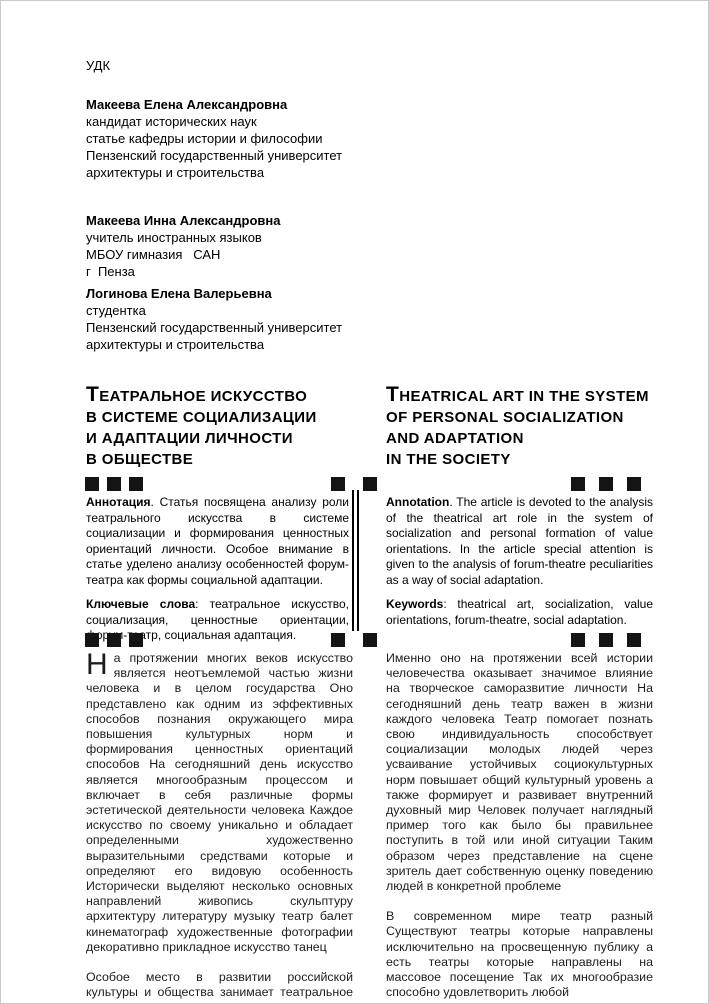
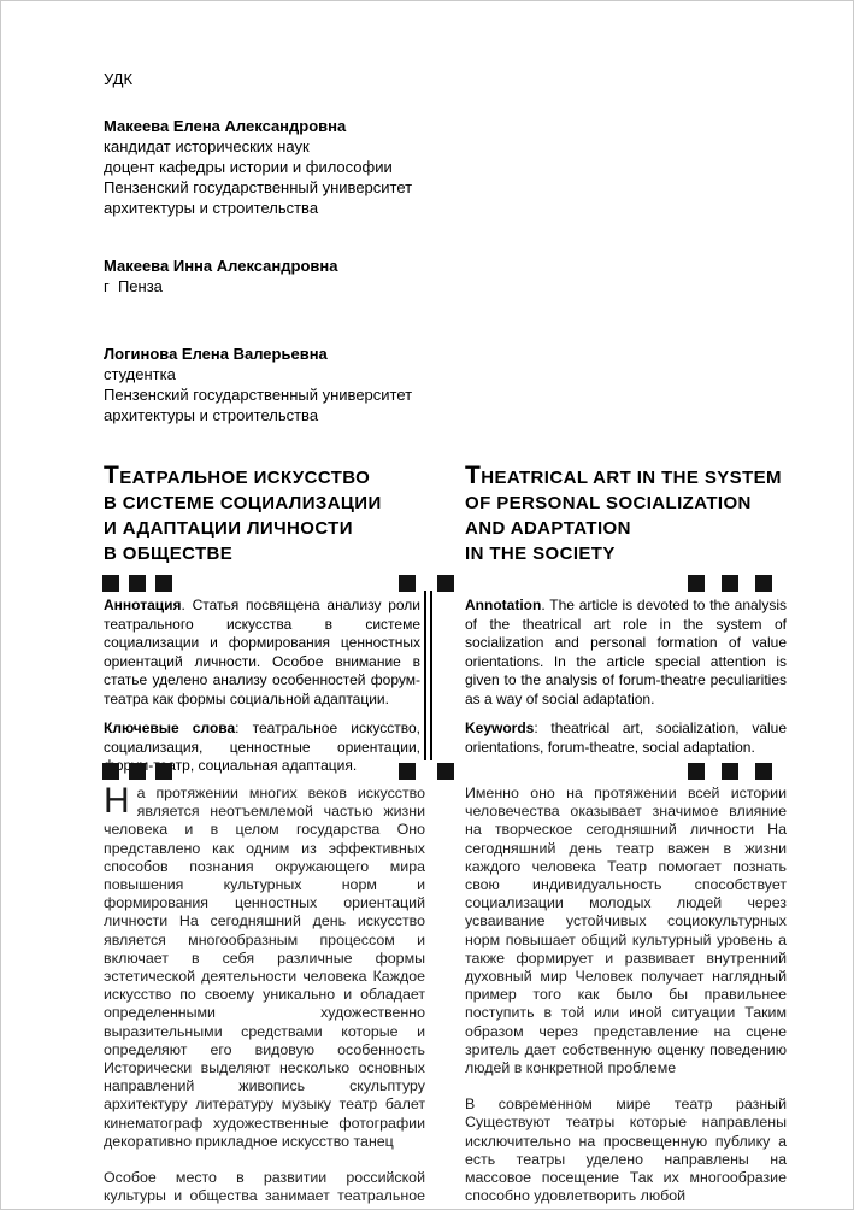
  УДК
  Макеева Елена Александровна
  кандидат исторических наук
- статье кафедры истории и философии
+ доцент кафедры истории и философии
  Пензенский государственный университет
  архитектуры и строительства
  Макеева Инна Александровна
- учитель иностранных языков
- МБОУ гимназия САН
  г Пенза
  Логинова Елена Валерьевна
  студентка
  Пензенский государственный университет
  архитектуры и строительства
  ТЕАТРАЛЬНОЕ ИСКУССТВО
  В СИСТЕМЕ СОЦИАЛИЗАЦИИ
  И АДАПТАЦИИ ЛИЧНОСТИ
  В ОБЩЕСТВЕ
  THEATRICAL ART IN THE SYSTEM
  OF PERSONAL SOCIALIZATION
  AND ADAPTATION
  IN THE SOCIETY
  Аннотация. Статья посвящена анализу роли театрального искусства в системе социализации и формирования ценностных ориентаций личности. Особое внимание в статье уделено анализу особенностей форум-театра как формы социальной адаптации.
  Ключевые слова: театральное искусство, социализация, ценностные ориентации, ор-тр, социальная адаптация.
  Annotation. The article is devoted to the analysis of the theatrical art role in the system of socialization and personal formation of value orientations. In the article special attention is given to the analysis of forum-theatre peculiarities as a way of social adaptation.
  Keywords: theatrical art, socialization, value orientations, forum-theatre, social adaptation.
  Н
- а протяжении многих веков искусство является неотъемлемой частью жизни человека и в целом государства Оно представлено как одним из эффективных способов познания окружающего мира повышения культурных норм и формирования ценностных ориентаций способов На сегодняшний день искусство является многообразным процессом и включает в себя различные формы эстетической деятельности человека Каждое искусство по своему уникально и обладает определенными художественно выразительными средствами которые и определяют его видовую особенность Исторически выделяют несколько основных направлений живопись скульптуру архитектуру литературу музыку театр балет кинематограф художественные фотографии декоративно прикладное искусство танец
+ а протяжении многих веков искусство является неотъемлемой частью жизни человека и в целом государства Оно представлено как одним из эффективных способов познания окружающего мира повышения культурных норм и формирования ценностных ориентаций личности На сегодняшний день искусство является многообразным процессом и включает в себя различные формы эстетической деятельности человека Каждое искусство по своему уникально и обладает определенными художественно выразительными средствами которые и определяют его видовую особенность Исторически выделяют несколько основных направлений живопись скульптуру архитектуру литературу музыку театр балет кинематограф художественные фотографии декоративно прикладное искусство танец
  Особое место в развитии российской культуры и общества занимает театральное
- Именно оно на протяжении всей истории человечества оказывает значимое влияние на творческое саморазвитие личности На сегодняшний день театр важен в жизни каждого человека Театр помогает познать свою индивидуальность способствует социализации молодых людей через усваивание устойчивых социокультурных норм повышает общий культурный уровень а также формирует и развивает внутренний духовный мир Человек получает наглядный пример того как было бы правильнее поступить в той или иной ситуации Таким образом через представление на сцене зритель дает собственную оценку поведению людей в конкретной проблеме
+ Именно оно на протяжении всей истории человечества оказывает значимое влияние на творческое сегодняшний личности На сегодняшний день театр важен в жизни каждого человека Театр помогает познать свою индивидуальность способствует социализации молодых людей через усваивание устойчивых социокультурных норм повышает общий культурный уровень а также формирует и развивает внутренний духовный мир Человек получает наглядный пример того как было бы правильнее поступить в той или иной ситуации Таким образом через представление на сцене зритель дает собственную оценку поведению людей в конкретной проблеме
- В современном мире театр разный Существуют театры которые направлены исключительно на просвещенную публику а есть театры которые направлены на массовое посещение Так их многообразие способно удовлетворить любой
+ В современном мире театр разный Существуют театры которые направлены исключительно на просвещенную публику а есть театры уделено направлены на массовое посещение Так их многообразие способно удовлетворить любой
